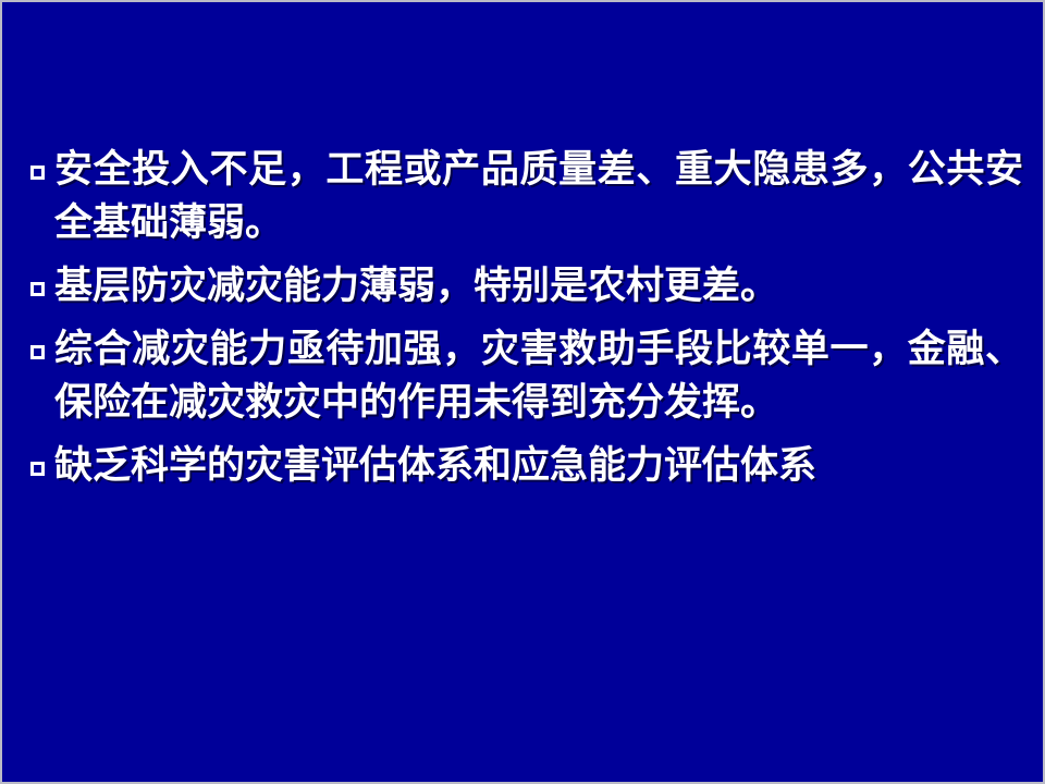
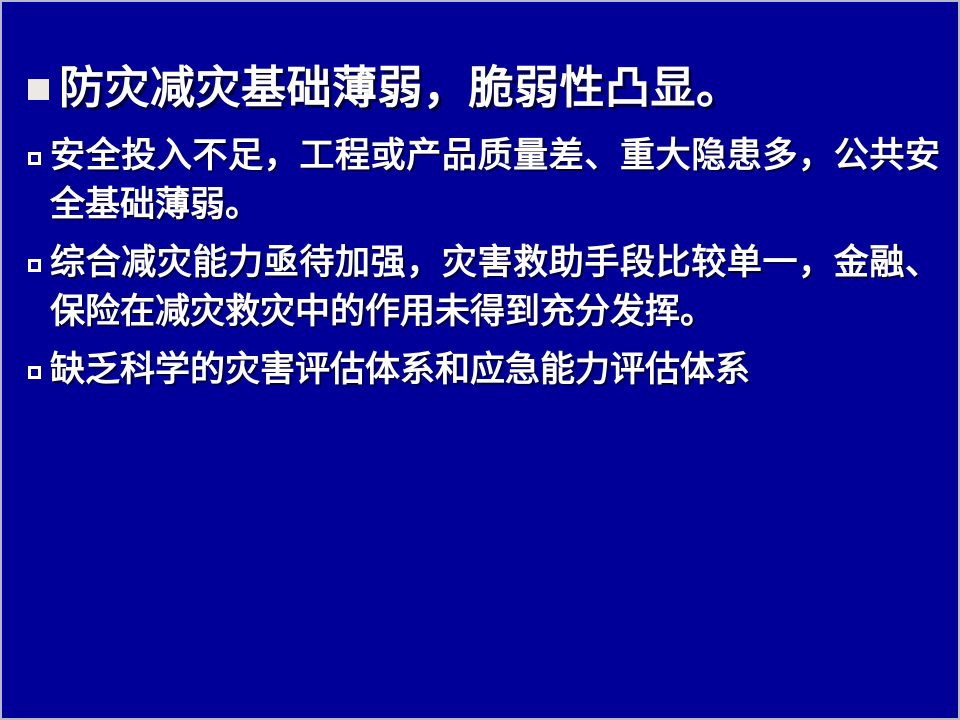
+ 防灾减灾基础薄弱，脆弱性凸显。
  安全投入不足，工程或产品质量差、重大隐患多，公共安全基础薄弱。
- 基层防灾减灾能力薄弱，特别是农村更差。
  综合减灾能力亟待加强，灾害救助手段比较单一，金融、保险在减灾救灾中的作用未得到充分发挥。
  缺乏科学的灾害评估体系和应急能力评估体系
